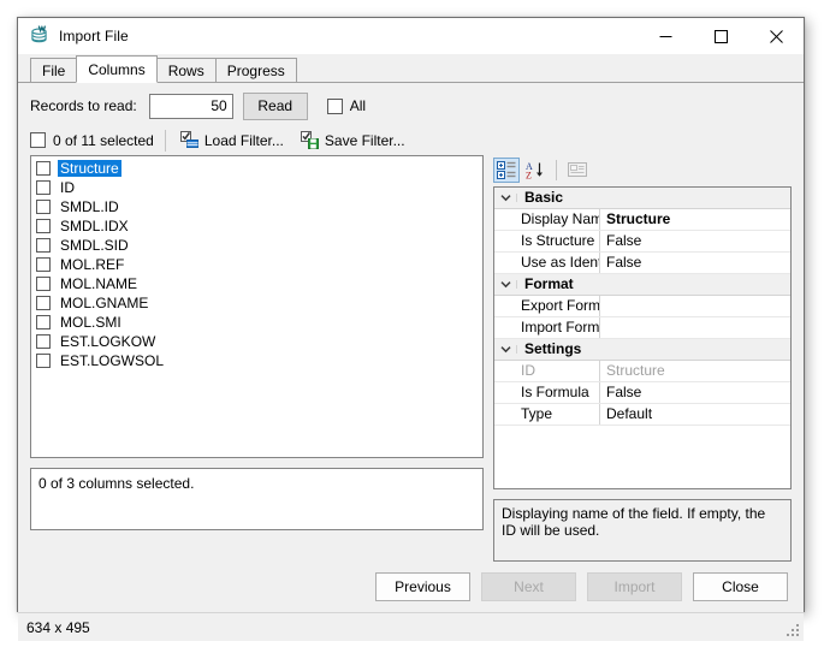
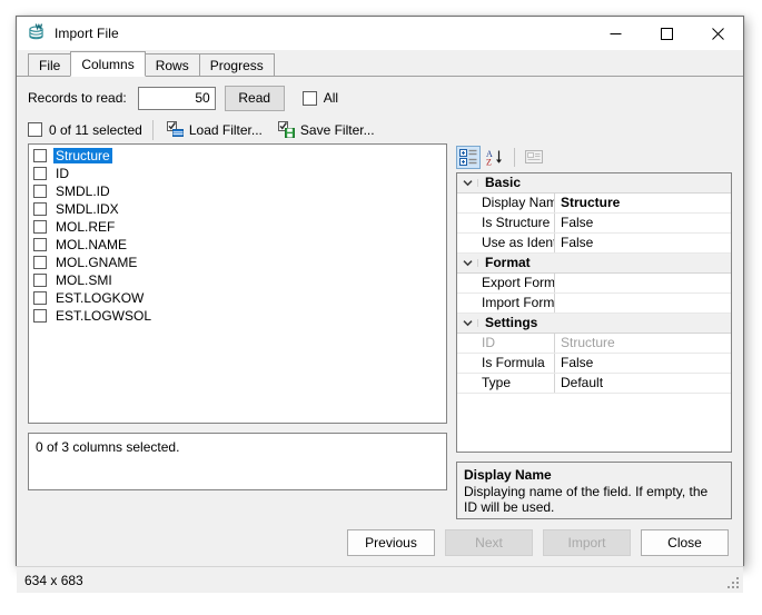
  Import File
  File
  Columns
  Rows
  Progress
  Records to read:
  50
  Read
  All
  0 of 11 selected
  Load Filter...
  Save Filter...
  Structure
  ID
  SMDL.ID
  SMDL.IDX
- SMDL.SID
  MOL.REF
  MOL.NAME
  MOL.GNAME
  MOL.SMI
  EST.LOGKOW
  EST.LOGWSOL
  0 of 3 columns selected.
  A
  Z
  Basic
  Display Nam
  Structure
  Is Structure
  False
  False
  Format
  Export Form
  Import Form
  Settings
  ID
  Structure
  Is Formula
  False
  Type
  Default
+ Display Name
  Displaying name of the field. If empty, the ID will be used.
  Previous
  Next
  Import
  Close
- 634 x 495
+ 634 x 683
